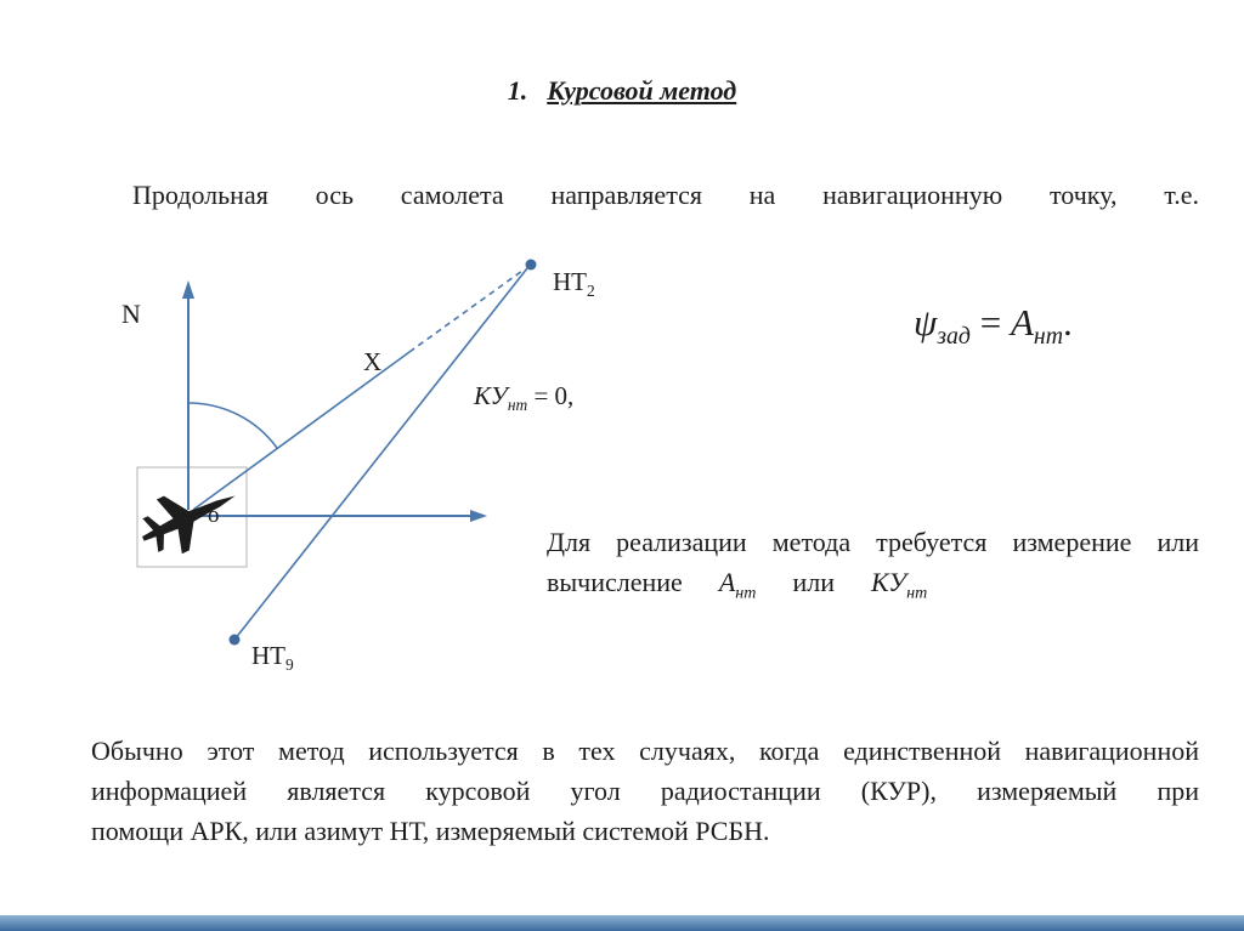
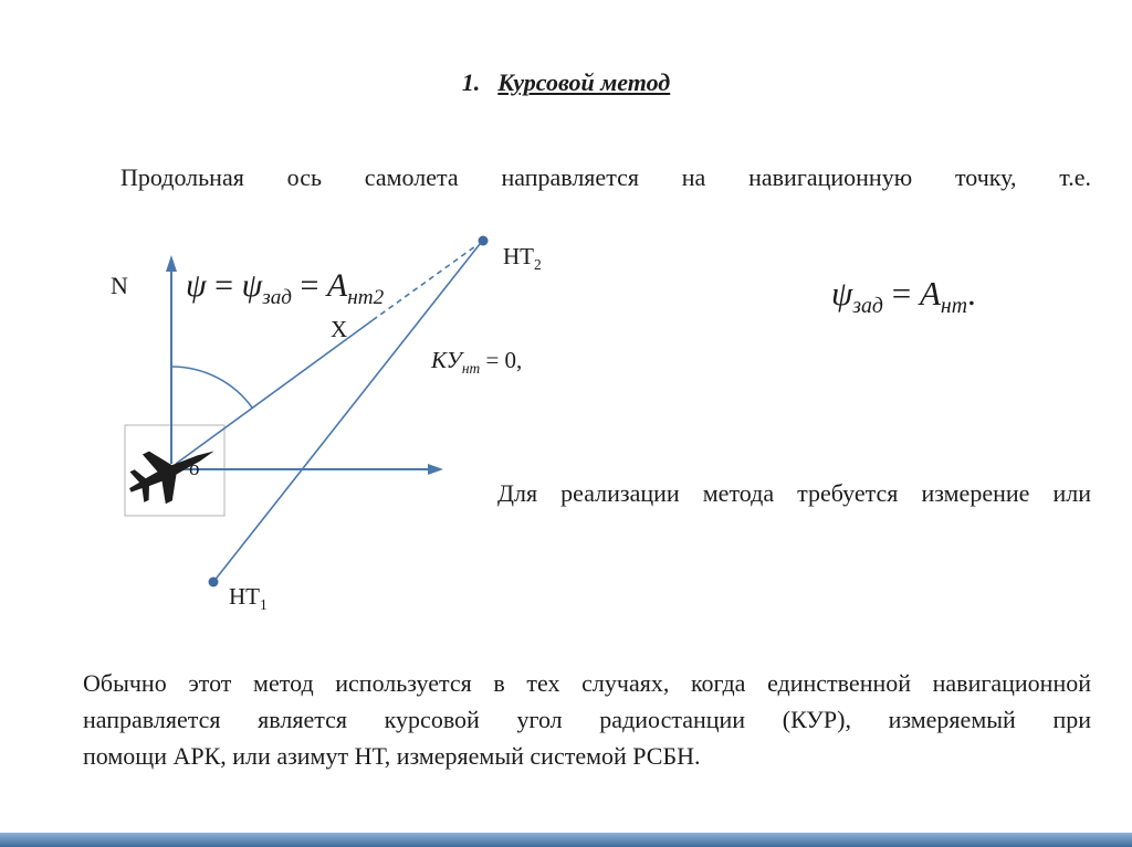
  1. Курсовой метод
  Продольная ось самолета направляется на навигационную точку, т.е.
  N
+ ψ = ψзад = Aнт2
  X
  КУнт = 0,
  о
  НТ2
- НТ9
+ НТ1
  ψзад = Aнт.
  Для реализации метода требуется измерение или
- вычисление Aнтили КУнт
  Обычно этот метод используется в тех случаях, когда единственной навигационной
- информацией является курсовой угол радиостанции (КУР), измеряемый при
+ направляется является курсовой угол радиостанции (КУР), измеряемый при
  помощи АРК, или азимут НТ, измеряемый системой РСБН.
